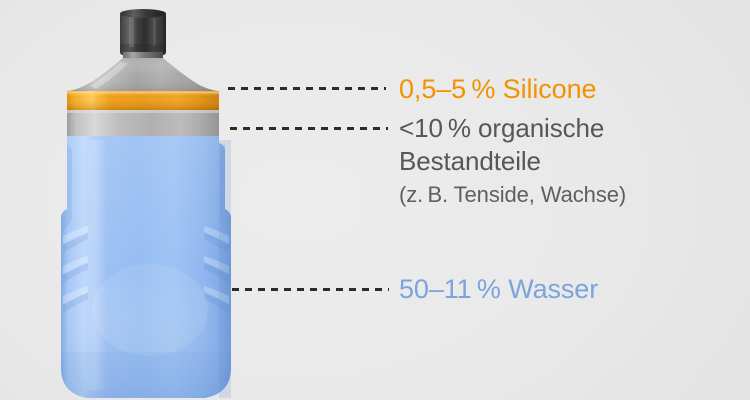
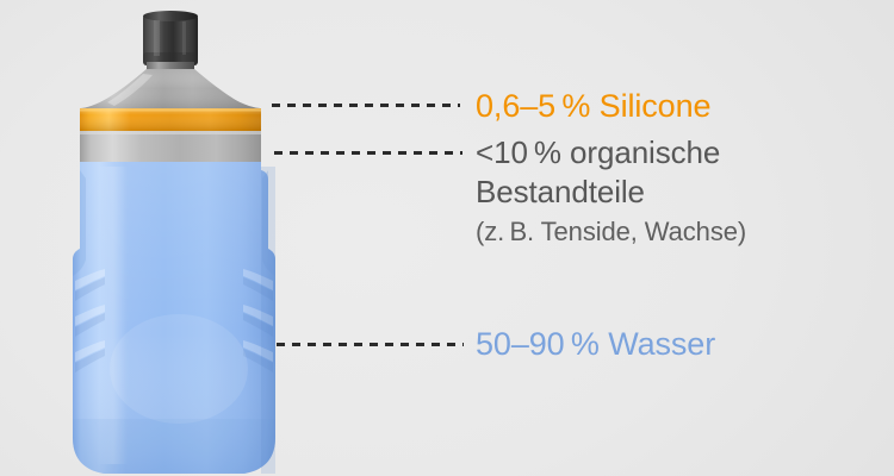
- 0,5–5 % Silicone
+ 0,6–5 % Silicone
  <10 % organische
  Bestandteile
  (z. B. Tenside, Wachse)
- 50–11 % Wasser
+ 50–90 % Wasser
